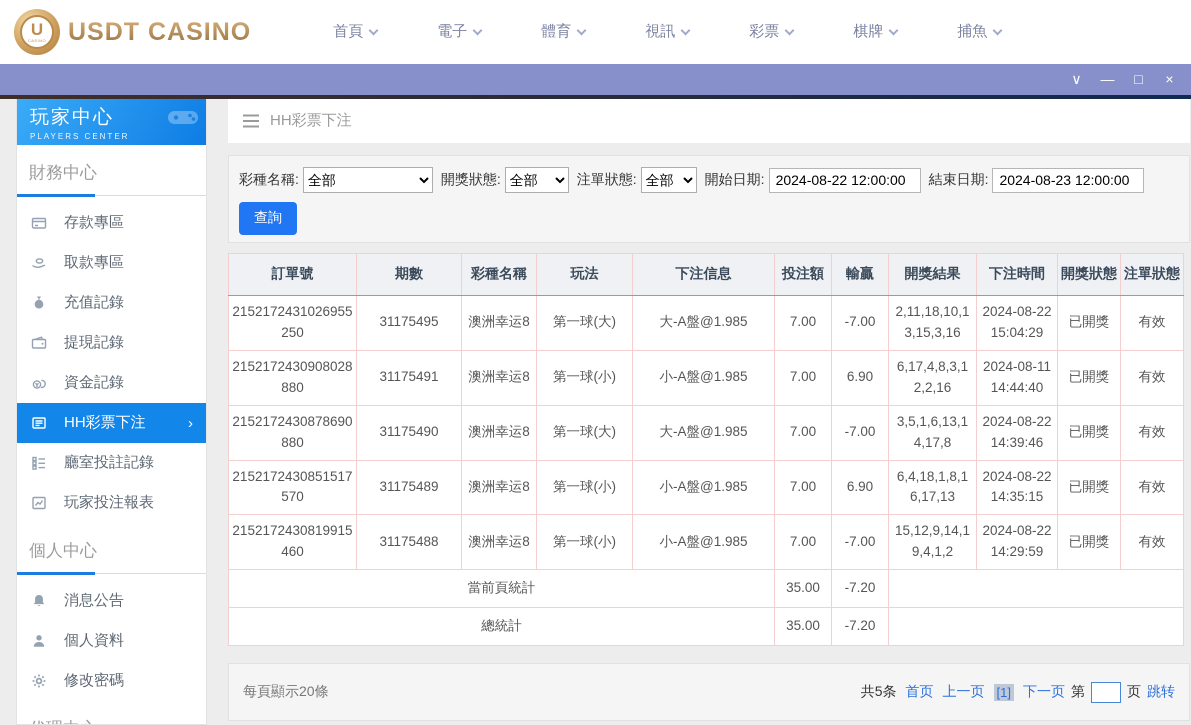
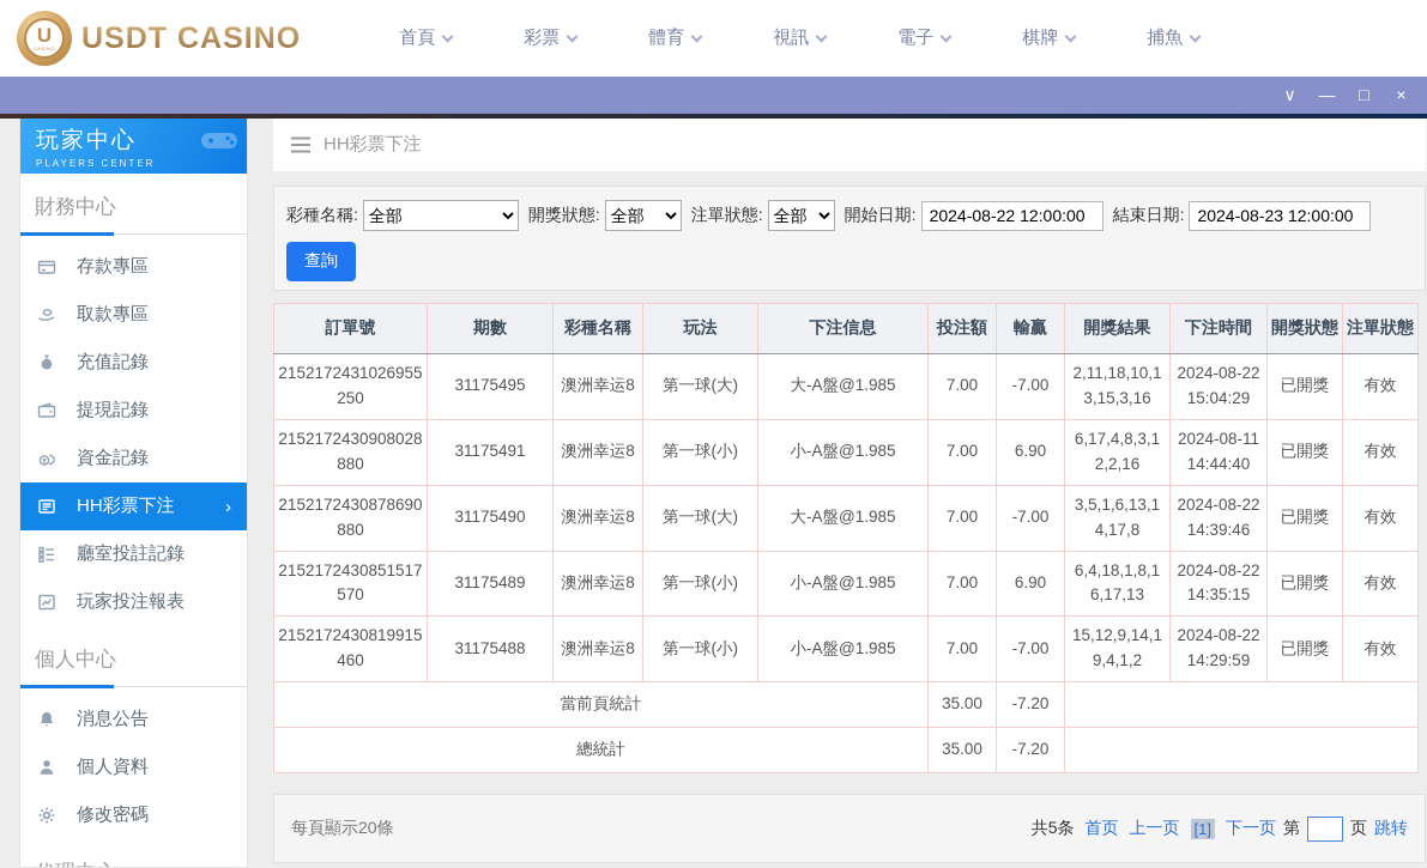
  U
  USDT CASINO
  首頁
- 電子
+ 彩票
  體育
  視訊
- 彩票
+ 電子
  棋牌
  捕魚
  ∨
  —
  □
  ×
  玩家中心
  PLAYERS CENTER
  財務中心
  存款專區
  取款專區
  充值記錄
  提現記錄
  資金記錄
  HH彩票下注
  ›
  廳室投註記錄
  玩家投注報表
  個人中心
  消息公告
  個人資料
  修改密碼
  HH彩票下注
  彩種名稱:
  全部
  開獎狀態:
  全部
  注單狀態:
  全部
  開始日期:
  2024-08-22 12:00:00
  結束日期:
  2024-08-23 12:00:00
  查詢
  訂單號	期數	彩種名稱	玩法	下注信息	投注額	輸贏	開獎結果	下注時間	開獎狀態	注單狀態
  2152172431026955250	31175495	澳洲幸运8	第一球(大)	大-A盤@1.985	7.00	-7.00	2,11,18,10,13,15,3,16	2024-08-22 15:04:29	已開獎	有效
  2152172430908028880	31175491	澳洲幸运8	第一球(小)	小-A盤@1.985	7.00	6.90	6,17,4,8,3,12,2,16	2024-08-11 14:44:40	已開獎	有效
  2152172430878690880	31175490	澳洲幸运8	第一球(大)	大-A盤@1.985	7.00	-7.00	3,5,1,6,13,14,17,8	2024-08-22 14:39:46	已開獎	有效
  2152172430851517570	31175489	澳洲幸运8	第一球(小)	小-A盤@1.985	7.00	6.90	6,4,18,1,8,16,17,13	2024-08-22 14:35:15	已開獎	有效
  2152172430819915460	31175488	澳洲幸运8	第一球(小)	小-A盤@1.985	7.00	-7.00	15,12,9,14,19,4,1,2	2024-08-22 14:29:59	已開獎	有效
  當前頁統計	35.00	-7.20
  總統計	35.00	-7.20
  每頁顯示20條
  共5条
  首页
  上一页
  [1]
  下一页
  第
  页
  跳转
